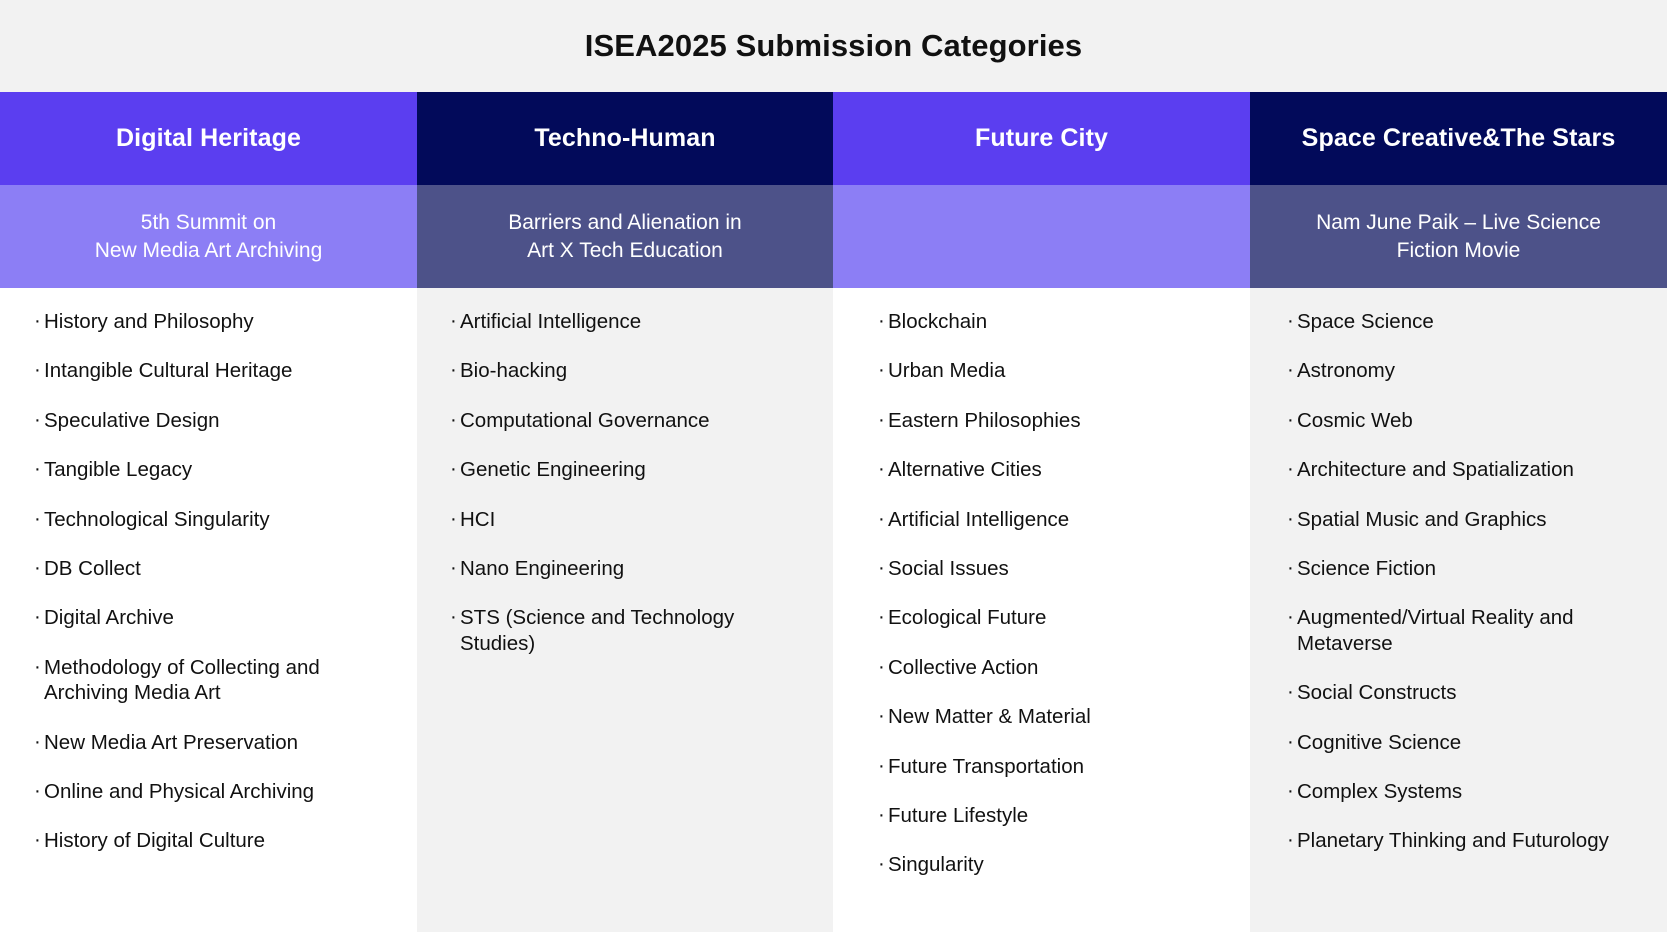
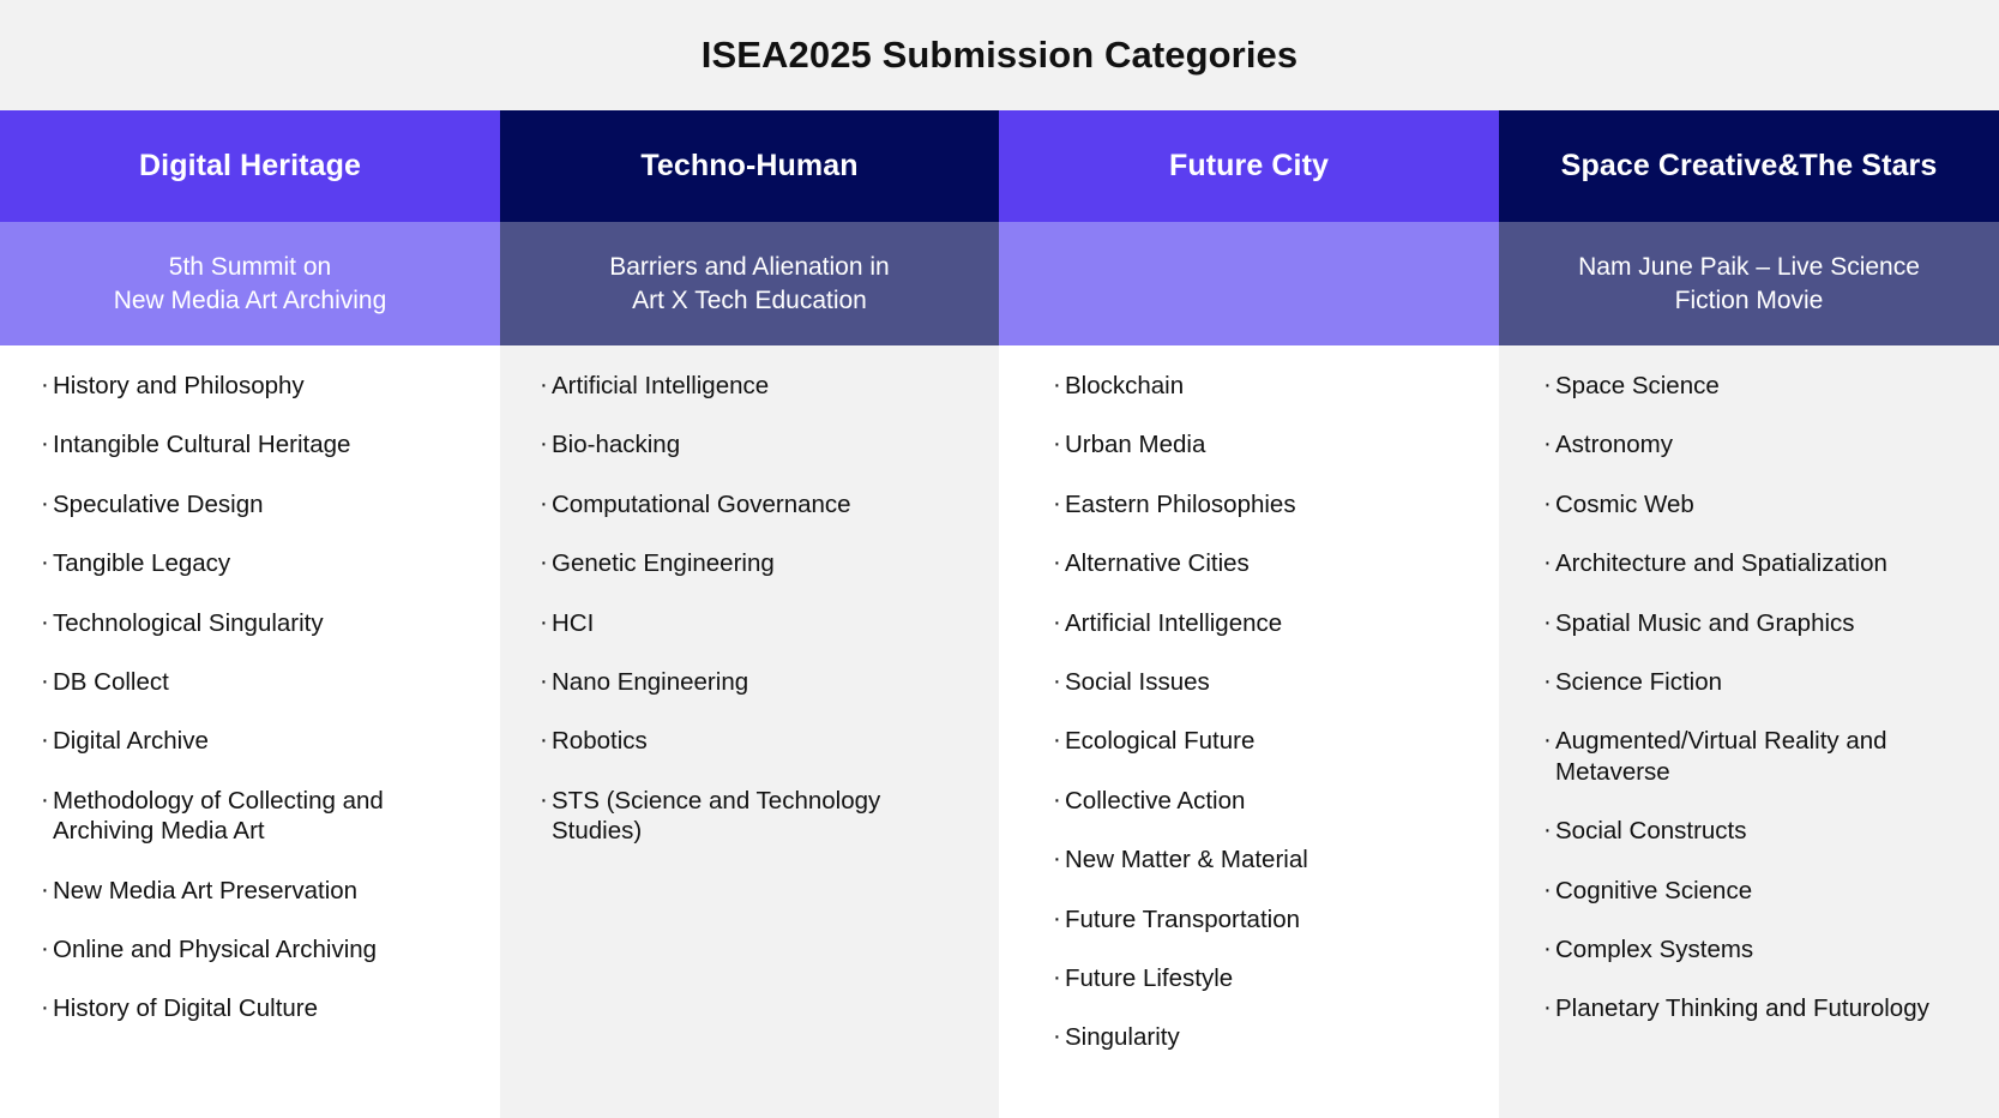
  ISEA2025 Submission Categories
  Digital Heritage
  5th Summit on
  New Media Art Archiving
  History and Philosophy
  Intangible Cultural Heritage
  Speculative Design
  Tangible Legacy
  Technological Singularity
  DB Collect
  Digital Archive
  Methodology of Collecting and
  Archiving Media Art
  New Media Art Preservation
  Online and Physical Archiving
  History of Digital Culture
  Techno-Human
  Barriers and Alienation in
  Art X Tech Education
  Artificial Intelligence
  Bio-hacking
  Computational Governance
  Genetic Engineering
  HCI
  Nano Engineering
+ Robotics
  STS (Science and Technology
  Studies)
  Future City
  Blockchain
  Urban Media
  Eastern Philosophies
  Alternative Cities
  Artificial Intelligence
  Social Issues
  Ecological Future
  Collective Action
  New Matter & Material
  Future Transportation
  Future Lifestyle
  Singularity
  Space Creative&The Stars
  Nam June Paik – Live Science
  Fiction Movie
  Space Science
  Astronomy
  Cosmic Web
  Architecture and Spatialization
  Spatial Music and Graphics
  Science Fiction
  Augmented/Virtual Reality and
  Metaverse
  Social Constructs
  Cognitive Science
  Complex Systems
  Planetary Thinking and Futurology
